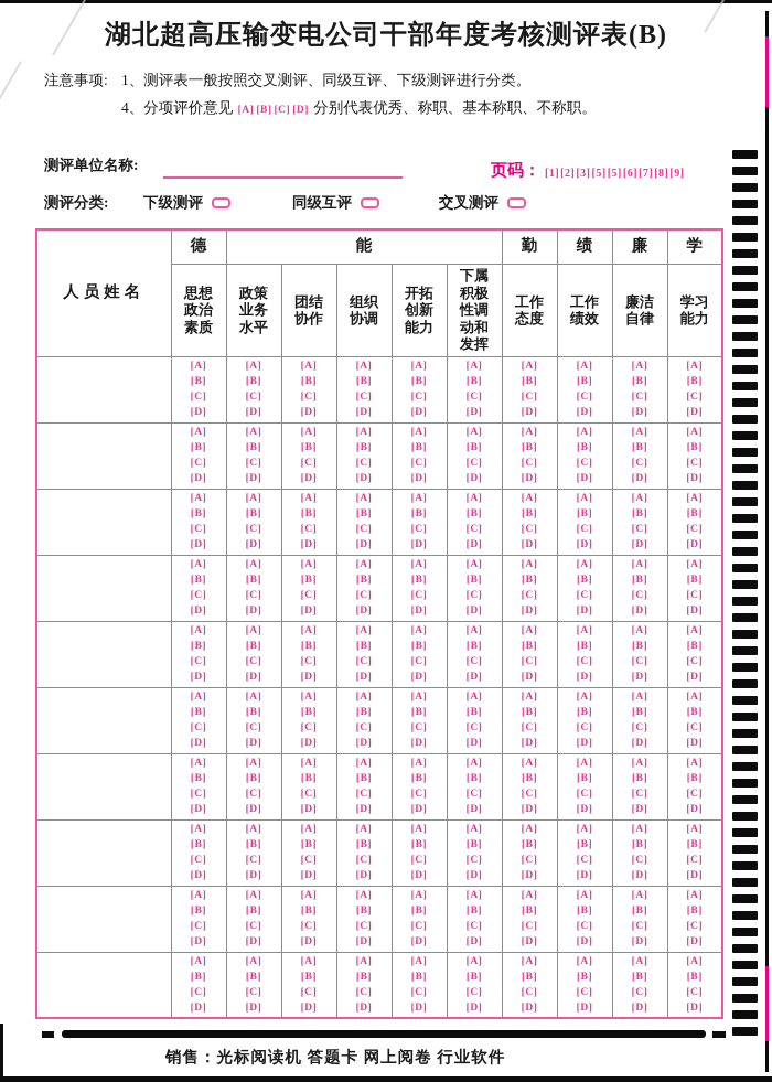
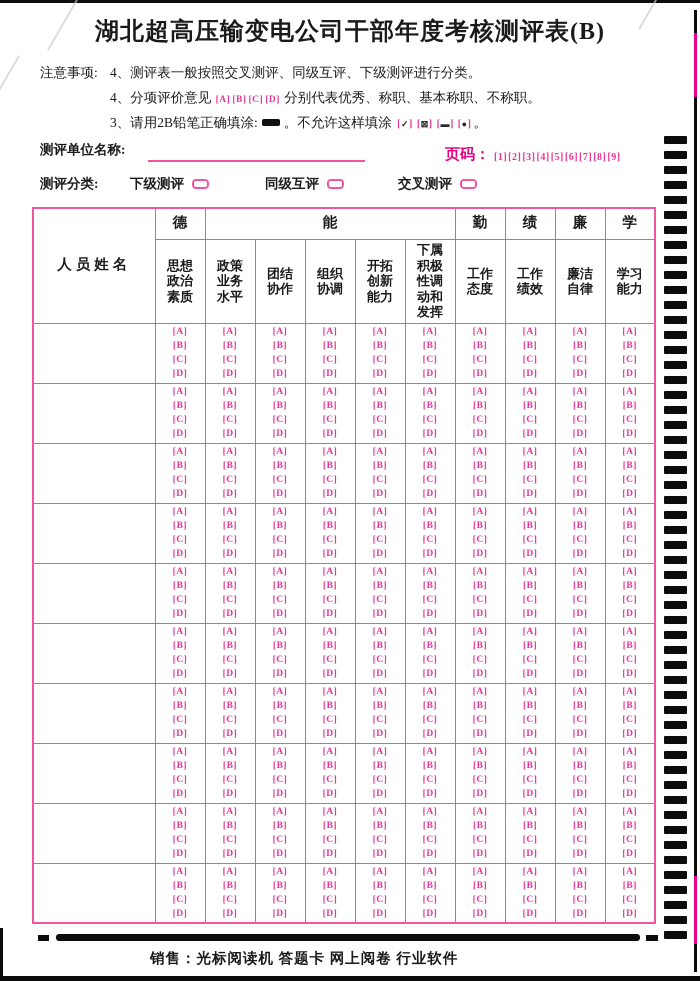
  湖北超高压输变电公司干部年度考核测评表(B)
  注意事项:
- 1、测评表一般按照交叉测评、同级互评、下级测评进行分类。
+ 4、测评表一般按照交叉测评、同级互评、下级测评进行分类。
  4、分项评价意见 [A] [B] [C] [D] 分别代表优秀、称职、基本称职、不称职。
+ 3、请用2B铅笔正确填涂: 。不允许这样填涂 [✓] [⊠] [▬] [●] 。
  测评单位名称:
- 页码： [1][2][3][5][5][6][7][8][9]
+ 页码： [1][2][3][4][5][6][7][8][9]
  测评分类:
  下级测评
  同级互评
  交叉测评
  人员姓名	德	能	勤	绩	廉	学
  思想政治素质	政策业务水平	团结协作	组织协调	开拓创新能力	下属积极性调动和发挥	工作态度	工作绩效	廉洁自律	学习能力
  	[A][B][C][D]	[A][B][C][D]	[A][B][C][D]	[A][B][C][D]	[A][B][C][D]	[A][B][C][D]	[A][B][C][D]	[A][B][C][D]	[A][B][C][D]	[A][B][C][D]
  	[A][B][C][D]	[A][B][C][D]	[A][B][C][D]	[A][B][C][D]	[A][B][C][D]	[A][B][C][D]	[A][B][C][D]	[A][B][C][D]	[A][B][C][D]	[A][B][C][D]
  	[A][B][C][D]	[A][B][C][D]	[A][B][C][D]	[A][B][C][D]	[A][B][C][D]	[A][B][C][D]	[A][B][C][D]	[A][B][C][D]	[A][B][C][D]	[A][B][C][D]
  	[A][B][C][D]	[A][B][C][D]	[A][B][C][D]	[A][B][C][D]	[A][B][C][D]	[A][B][C][D]	[A][B][C][D]	[A][B][C][D]	[A][B][C][D]	[A][B][C][D]
  	[A][B][C][D]	[A][B][C][D]	[A][B][C][D]	[A][B][C][D]	[A][B][C][D]	[A][B][C][D]	[A][B][C][D]	[A][B][C][D]	[A][B][C][D]	[A][B][C][D]
  	[A][B][C][D]	[A][B][C][D]	[A][B][C][D]	[A][B][C][D]	[A][B][C][D]	[A][B][C][D]	[A][B][C][D]	[A][B][C][D]	[A][B][C][D]	[A][B][C][D]
  	[A][B][C][D]	[A][B][C][D]	[A][B][C][D]	[A][B][C][D]	[A][B][C][D]	[A][B][C][D]	[A][B][C][D]	[A][B][C][D]	[A][B][C][D]	[A][B][C][D]
  	[A][B][C][D]	[A][B][C][D]	[A][B][C][D]	[A][B][C][D]	[A][B][C][D]	[A][B][C][D]	[A][B][C][D]	[A][B][C][D]	[A][B][C][D]	[A][B][C][D]
  	[A][B][C][D]	[A][B][C][D]	[A][B][C][D]	[A][B][C][D]	[A][B][C][D]	[A][B][C][D]	[A][B][C][D]	[A][B][C][D]	[A][B][C][D]	[A][B][C][D]
  	[A][B][C][D]	[A][B][C][D]	[A][B][C][D]	[A][B][C][D]	[A][B][C][D]	[A][B][C][D]	[A][B][C][D]	[A][B][C][D]	[A][B][C][D]	[A][B][C][D]
  销售：光标阅读机 答题卡 网上阅卷 行业软件
